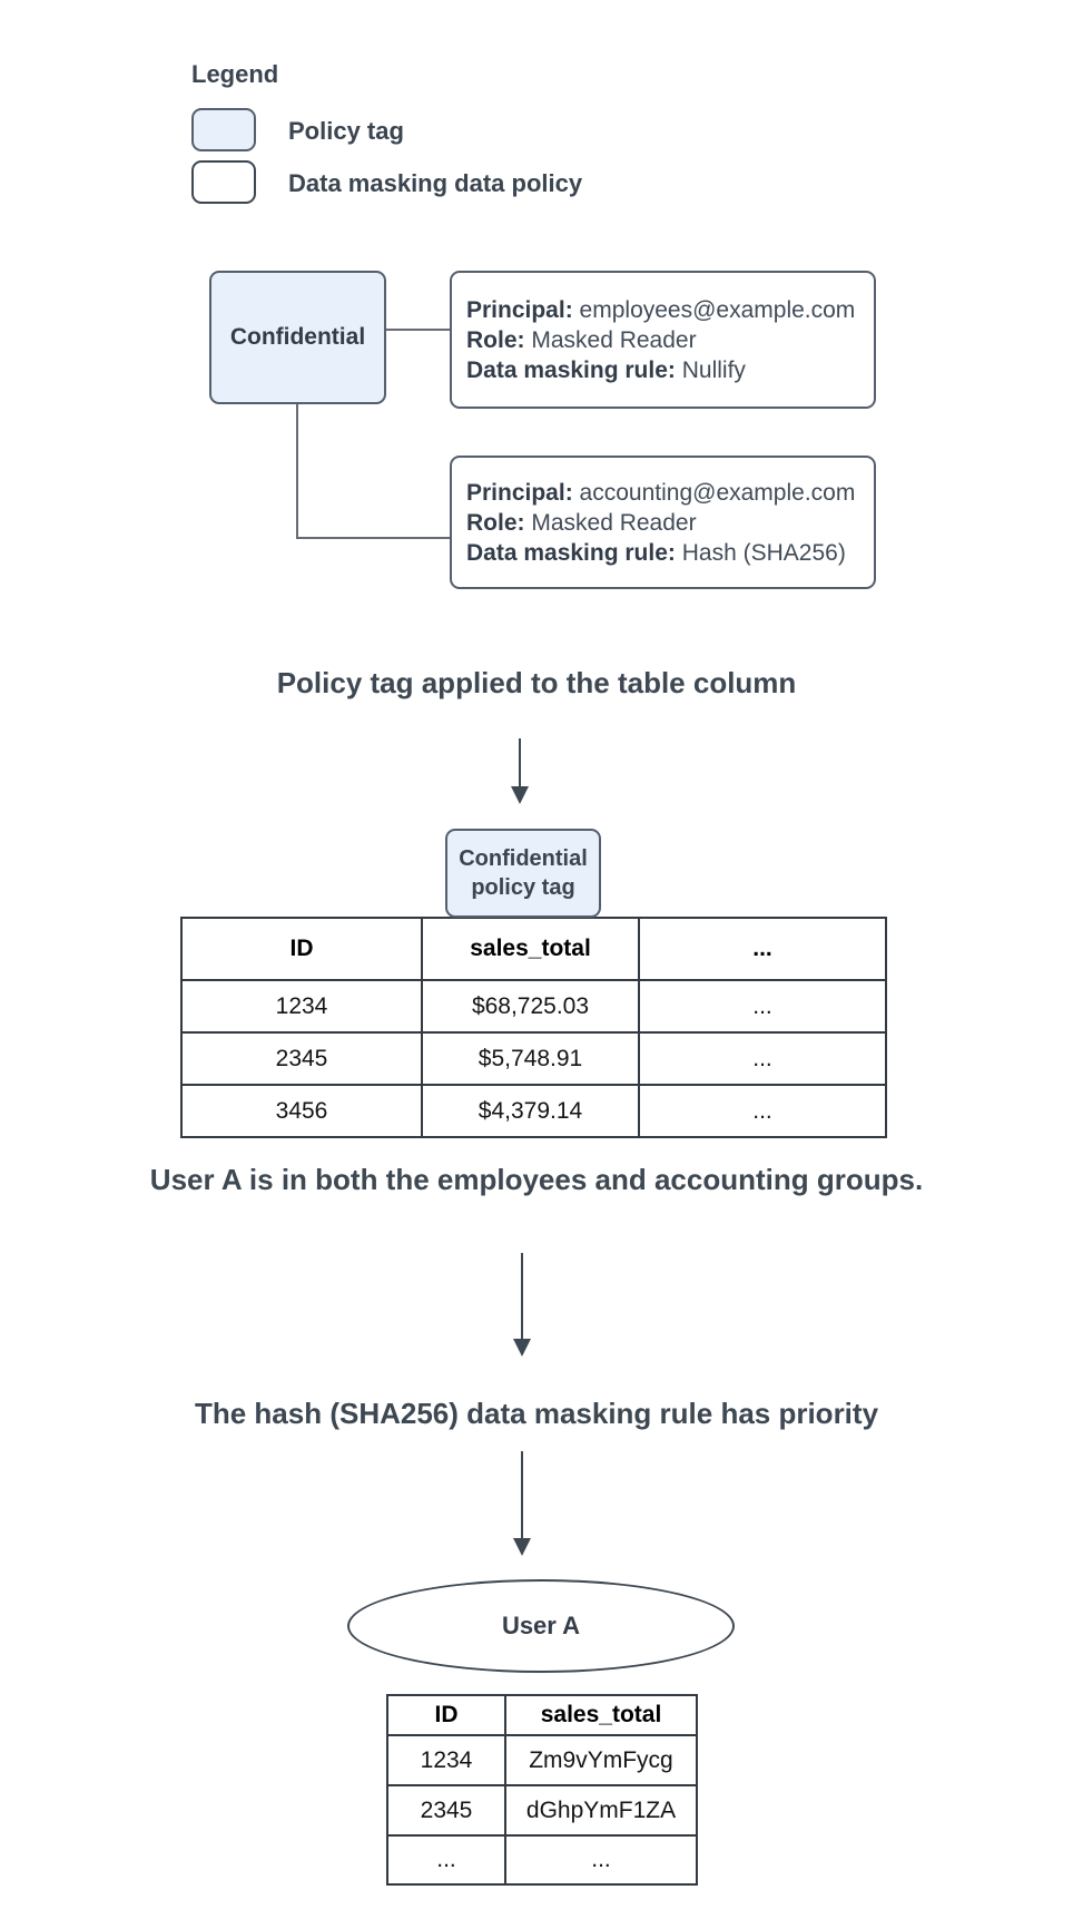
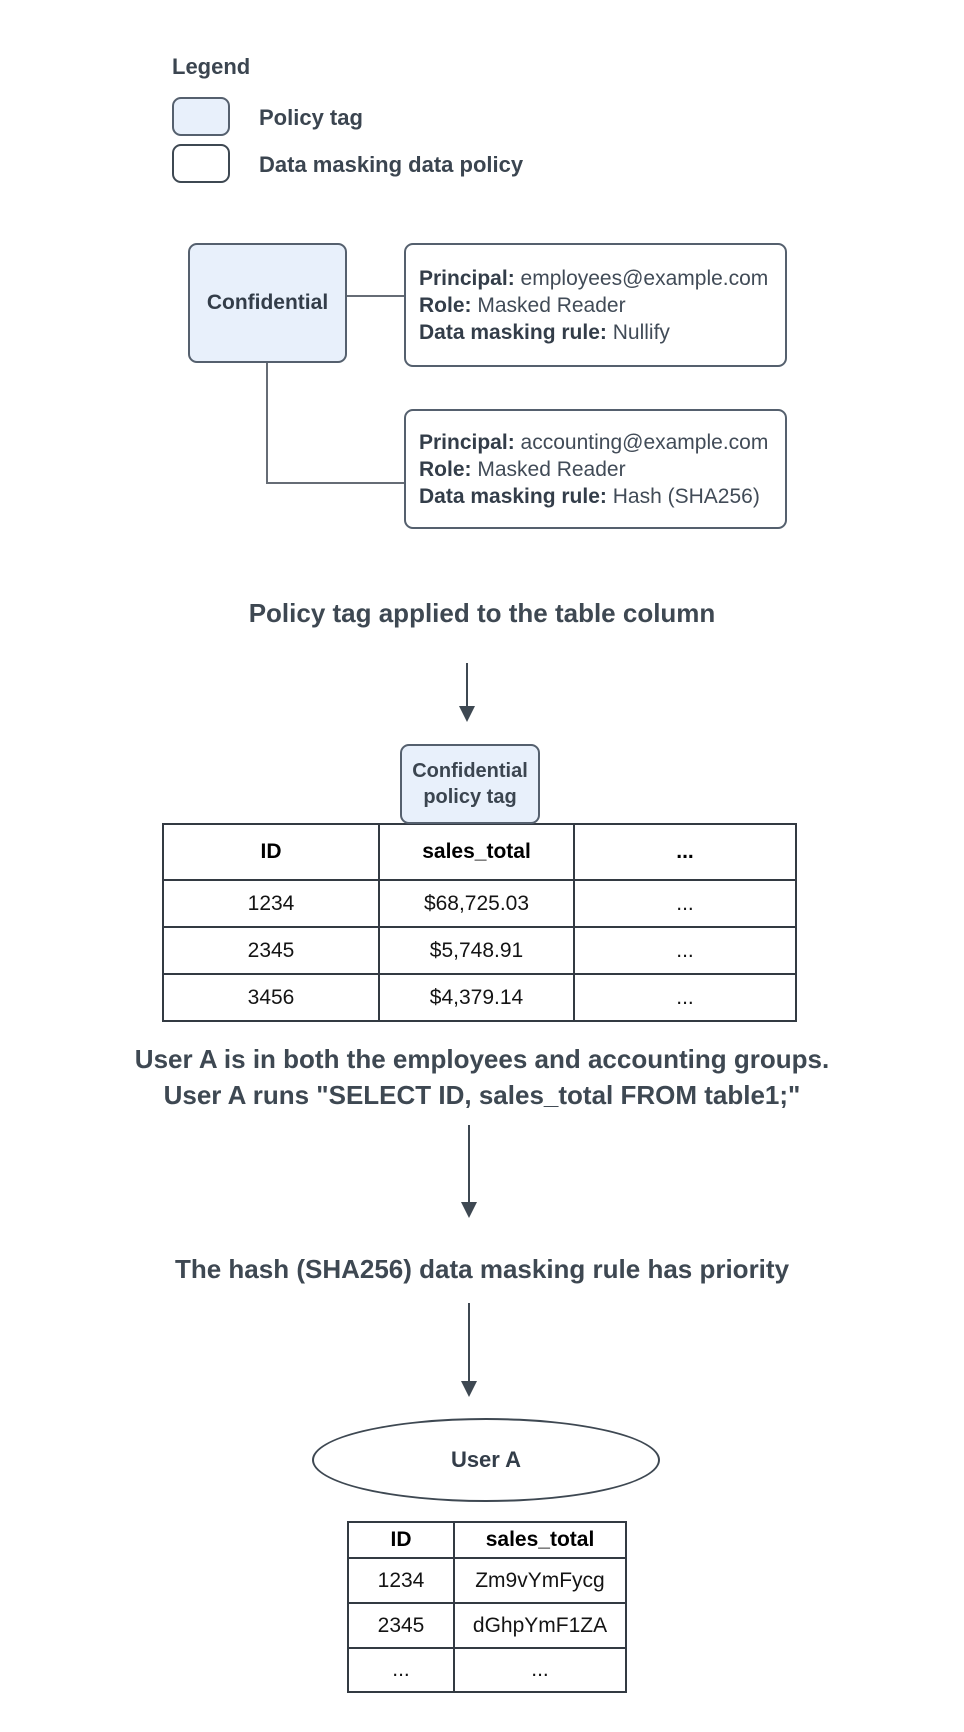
  Legend
  Policy tag
  Data masking data policy
  Confidential
  Principal: employees@example.com
  Role: Masked Reader
  Data masking rule: Nullify
  Principal: accounting@example.com
  Role: Masked Reader
  Data masking rule: Hash (SHA256)
  Policy tag applied to the table column
  Confidential
  policy tag
  ID	sales_total	...
  1234	$68,725.03	...
  2345	$5,748.91	...
  3456	$4,379.14	...
  User A is in both the employees and accounting groups.
+ User A runs "SELECT ID, sales_total FROM table1;"
  The hash (SHA256) data masking rule has priority
  User A
  ID	sales_total
  1234	Zm9vYmFycg
  2345	dGhpYmF1ZA
  ...	...
